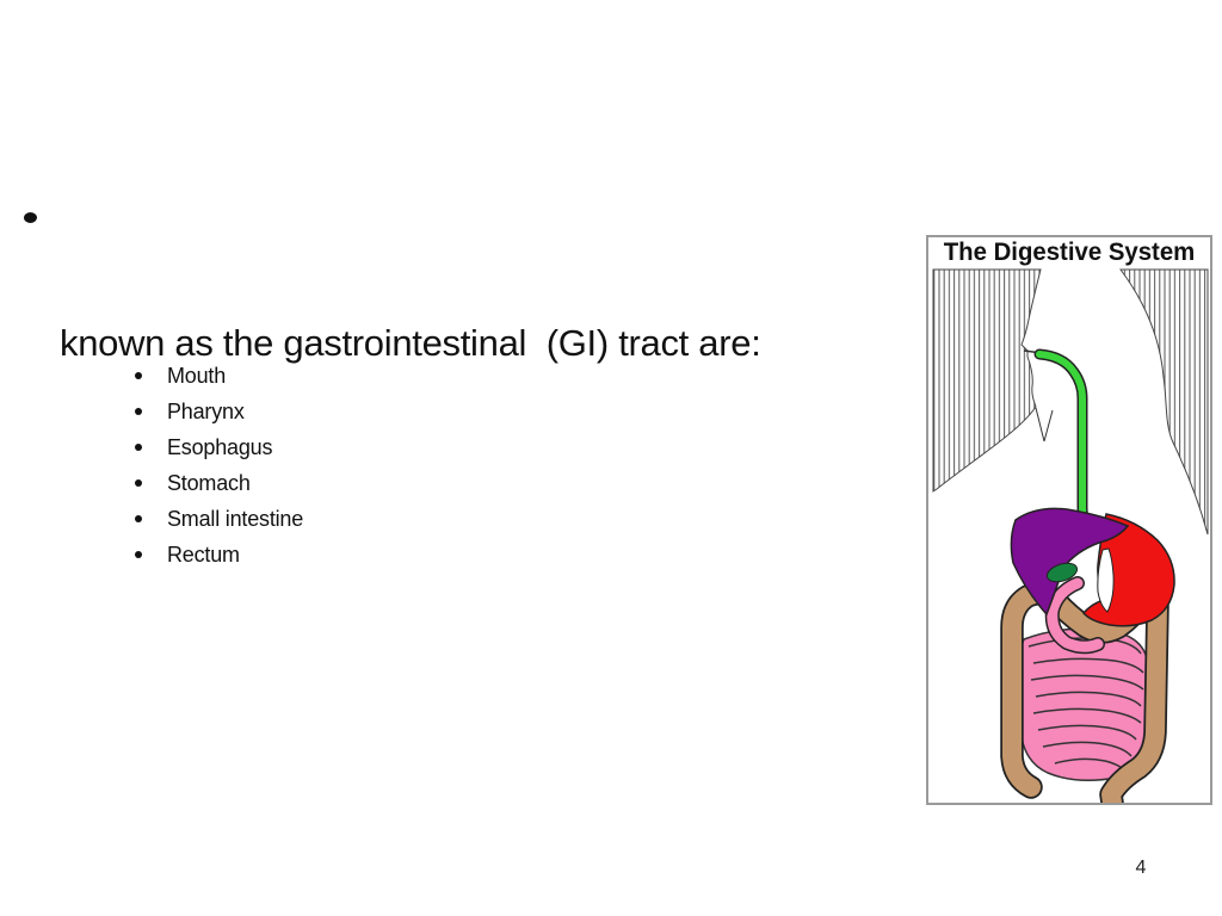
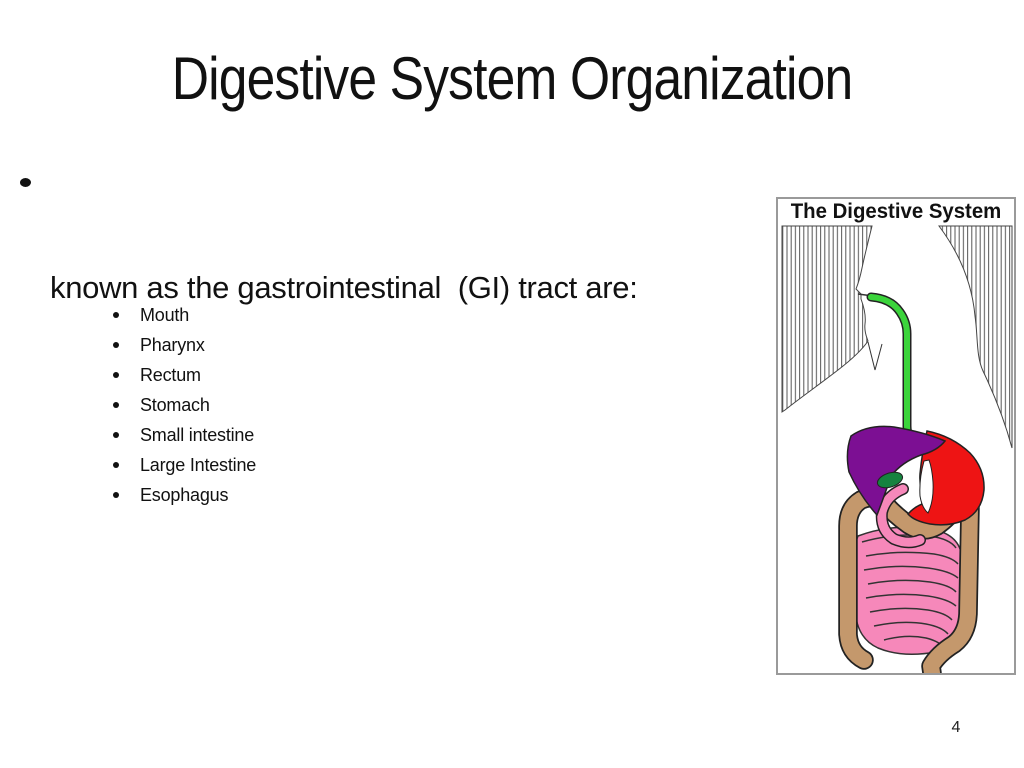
+ Digestive System Organization
  known as the gastrointestinal (GI) tract are:
  Mouth
  Pharynx
- Esophagus
+ Rectum
  Stomach
  Small intestine
+ Large Intestine
- Rectum
+ Esophagus
  The Digestive System
  4
